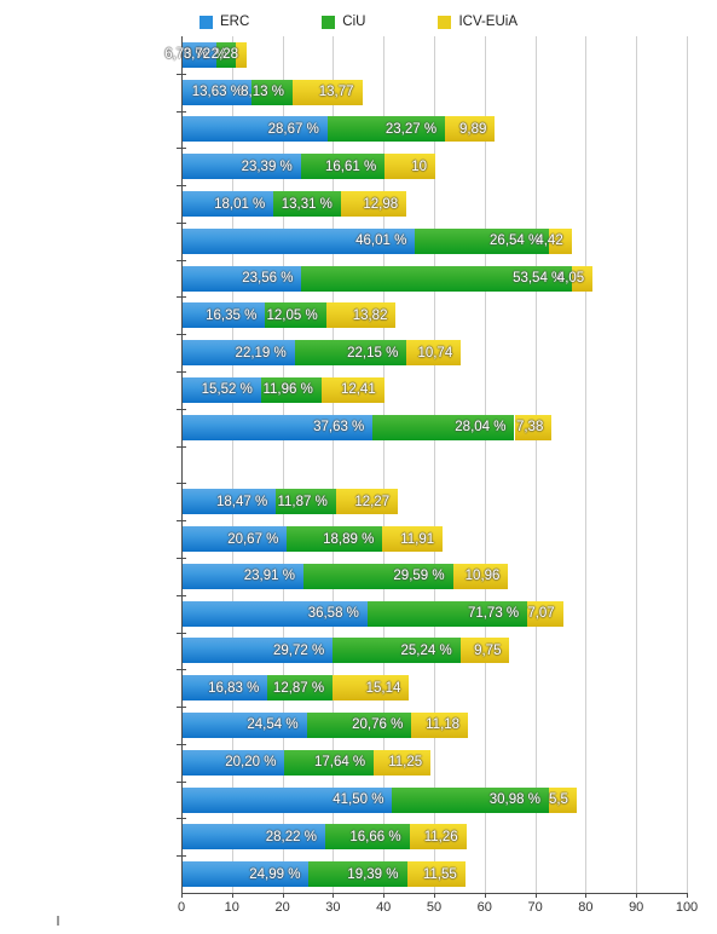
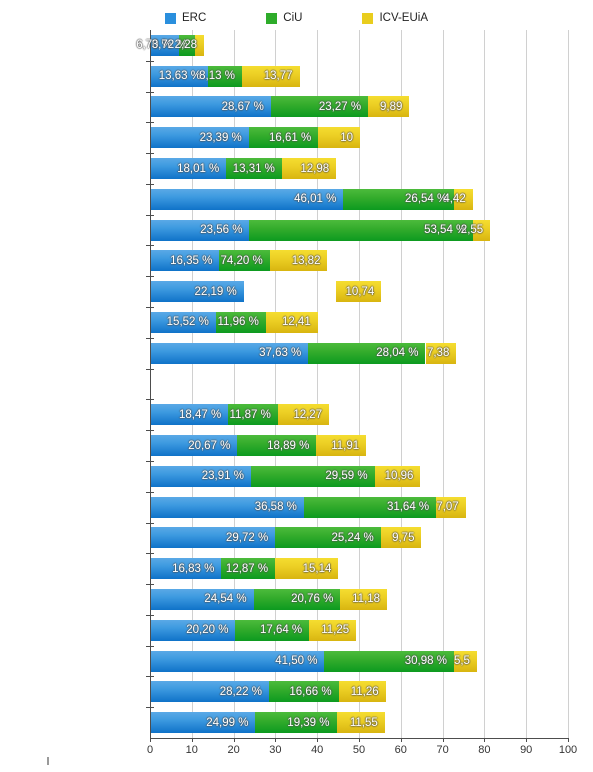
  ERC
  CiU
  ICV-EUiA
  0
  10
  20
  30
  40
  50
  60
  70
  80
  90
  100
  6,70 %
  3,72 %
  2,28
  13,63 %
  8,13 %
  13,77
  28,67 %
  23,27 %
  9,89
  23,39 %
  16,61 %
  10
  18,01 %
  13,31 %
  12,98
  46,01 %
  26,54 %
  4,42
  23,56 %
  53,54 %
- 4,05
+ 2,55
  16,35 %
- 12,05 %
+ 74,20 %
  13,82
  22,19 %
- 22,15 %
  10,74
  15,52 %
  11,96 %
  12,41
  37,63 %
  28,04 %
  7,38
  18,47 %
  11,87 %
  12,27
  20,67 %
  18,89 %
  11,91
  23,91 %
  29,59 %
  10,96
  36,58 %
- 71,73 %
+ 31,64 %
  7,07
  29,72 %
  25,24 %
  9,75
  16,83 %
  12,87 %
  15,14
  24,54 %
  20,76 %
  11,18
  20,20 %
  17,64 %
  11,25
  41,50 %
  30,98 %
  5,5
  28,22 %
  16,66 %
  11,26
  24,99 %
  19,39 %
  11,55
